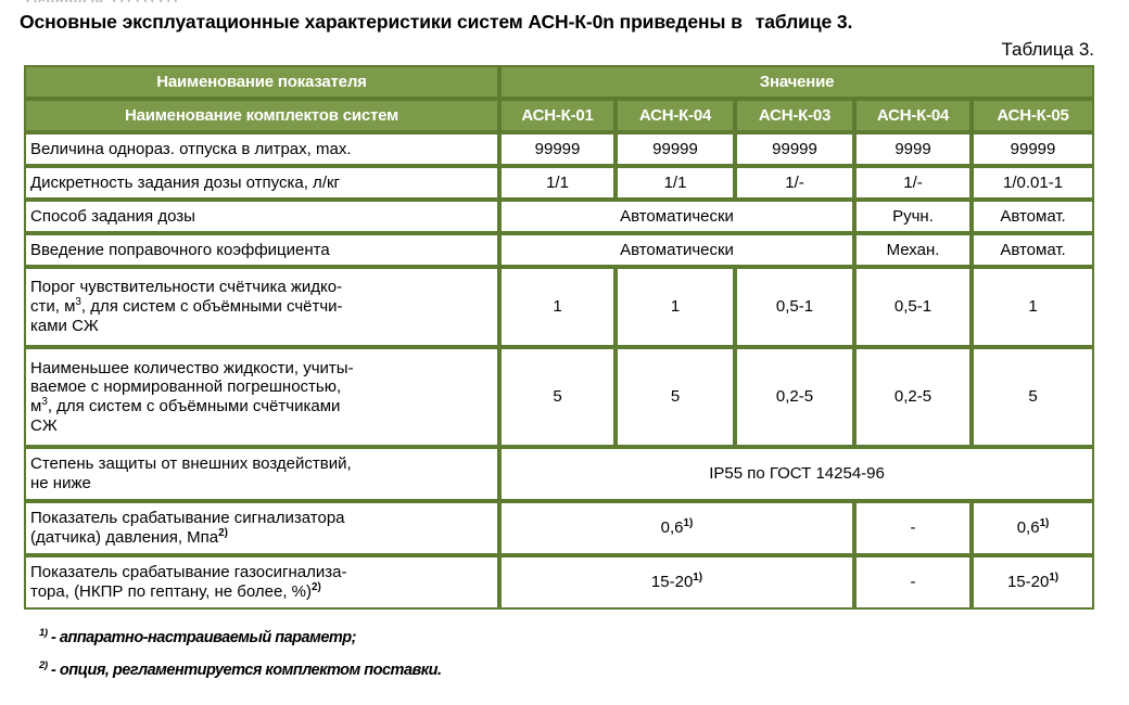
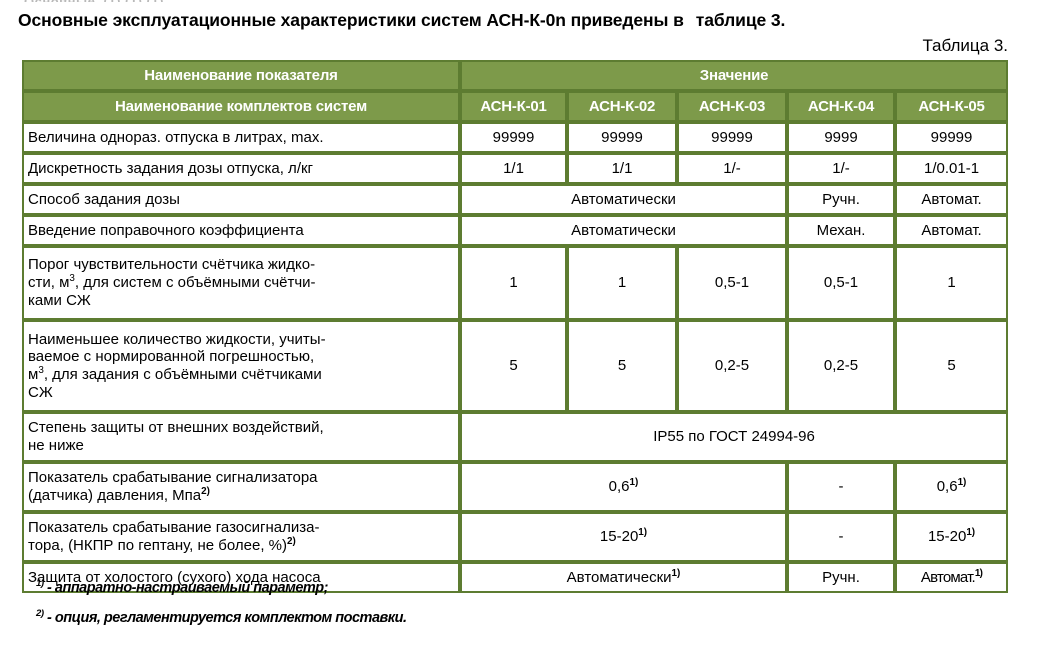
  Основные, (1) (1) (1)
  Основные эксплуатационные характеристики систем АСН-К-0n приведены в таблице 3.
  Таблица 3.
  Наименование показателя	Значение
- Наименование комплектов систем	АСН-К-01	АСН-К-04	АСН-К-03	АСН-К-04	АСН-К-05
+ Наименование комплектов систем	АСН-К-01	АСН-К-02	АСН-К-03	АСН-К-04	АСН-К-05
  Величина однораз. отпуска в литрах, max.	99999	99999	99999	9999	99999
  Дискретность задания дозы отпуска, л/кг	1/1	1/1	1/-	1/-	1/0.01-1
  Способ задания дозы	Автоматически	Ручн.	Автомат.
  Введение поправочного коэффициента	Автоматически	Механ.	Автомат.
  Порог чувствительности счётчика жидко- сти, м3, для систем с объёмными счётчи- ками СЖ	1	1	0,5-1	0,5-1	1
- Наименьшее количество жидкости, учиты- ваемое с нормированной погрешностью, м3, для систем с объёмными счётчиками СЖ	5	5	0,2-5	0,2-5	5
+ Наименьшее количество жидкости, учиты- ваемое с нормированной погрешностью, м3, для задания с объёмными счётчиками СЖ	5	5	0,2-5	0,2-5	5
- Степень защиты от внешних воздействий, не ниже	IP55 по ГОСТ 14254-96
+ Степень защиты от внешних воздействий, не ниже	IP55 по ГОСТ 24994-96
  Показатель срабатывание сигнализатора (датчика) давления, Мпа2)	0,61)	-	0,61)
  Показатель срабатывание газосигнализа- тора, (НКПР по гептану, не более, %)2)	15-201)	-	15-201)
+ Защита от холостого (сухого) хода насоса	Автоматически1)	Ручн.	Автомат.1)
  1) - аппаратно-настраиваемый параметр;
  2) - опция, регламентируется комплектом поставки.
